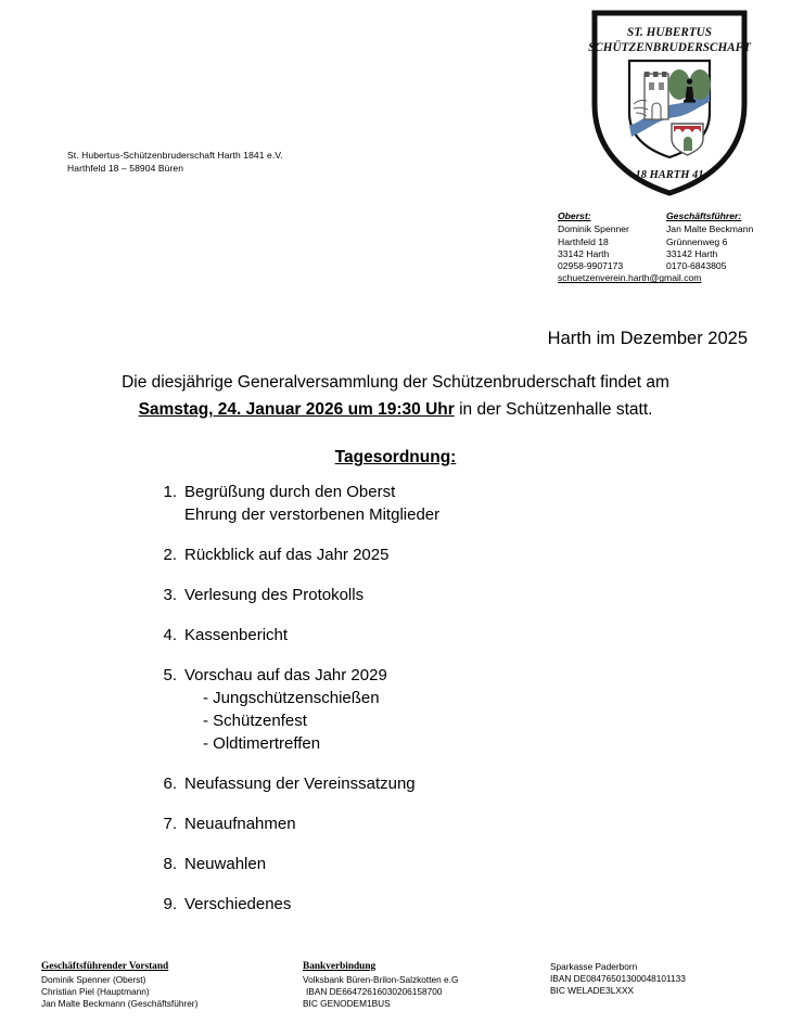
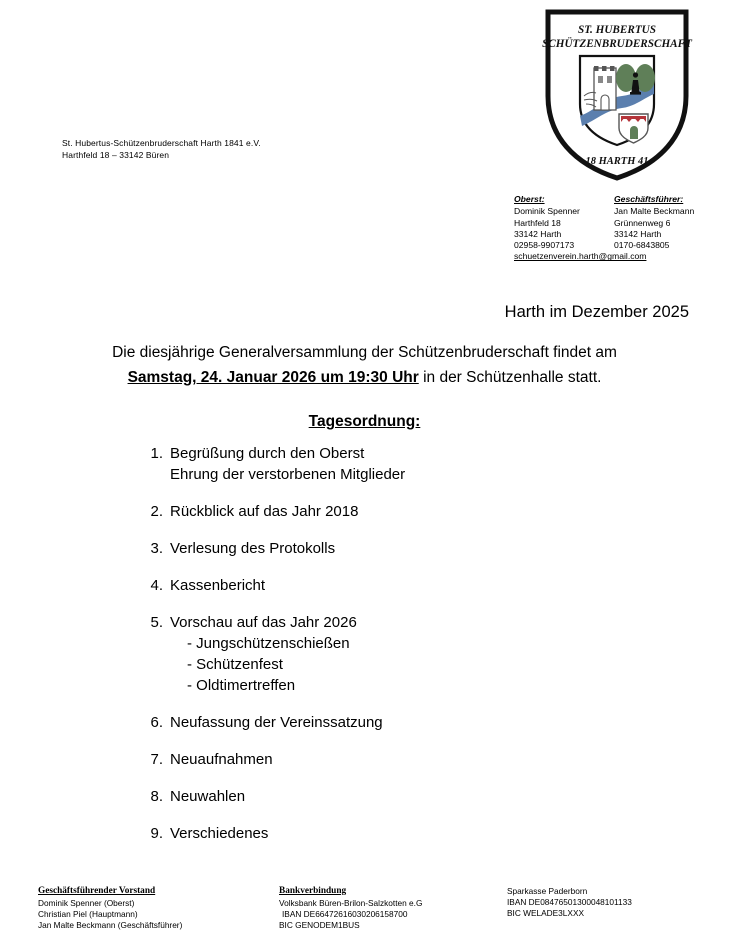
  ST. HUBERTUS
  SCHÜTZENBRUDERSCHAFT
  18 HARTH 41
  St. Hubertus-Schützenbruderschaft Harth 1841 e.V.
- Harthfeld 18 – 58904 Büren
+ Harthfeld 18 – 33142 Büren
  Oberst:
  Dominik Spenner
  Harthfeld 18
  33142 Harth
  02958-9907173
  Geschäftsführer:
  Jan Malte Beckmann
  Grünnenweg 6
  33142 Harth
  0170-6843805
  schuetzenverein.harth@gmail.com
  Harth im Dezember 2025
  Die diesjährige Generalversammlung der Schützenbruderschaft findet am
  Samstag, 24. Januar 2026 um 19:30 Uhr in der Schützenhalle statt.
  Tagesordnung:
  1.
  Begrüßung durch den Oberst
  Ehrung der verstorbenen Mitglieder
  2.
- Rückblick auf das Jahr 2025
+ Rückblick auf das Jahr 2018
  3.
  Verlesung des Protokolls
  4.
  Kassenbericht
  5.
- Vorschau auf das Jahr 2029
+ Vorschau auf das Jahr 2026
  - Jungschützenschießen
  - Schützenfest
  - Oldtimertreffen
  6.
  Neufassung der Vereinssatzung
  7.
  Neuaufnahmen
  8.
  Neuwahlen
  9.
  Verschiedenes
  Geschäftsführender Vorstand
  Dominik Spenner (Oberst)
  Christian Piel (Hauptmann)
  Jan Malte Beckmann (Geschäftsführer)
  Bankverbindung
  Volksbank Büren-Brilon-Salzkotten e.G
  IBAN DE66472616030206158700
  BIC GENODEM1BUS
  Sparkasse Paderborn
  IBAN DE08476501300048101133
  BIC WELADE3LXXX
